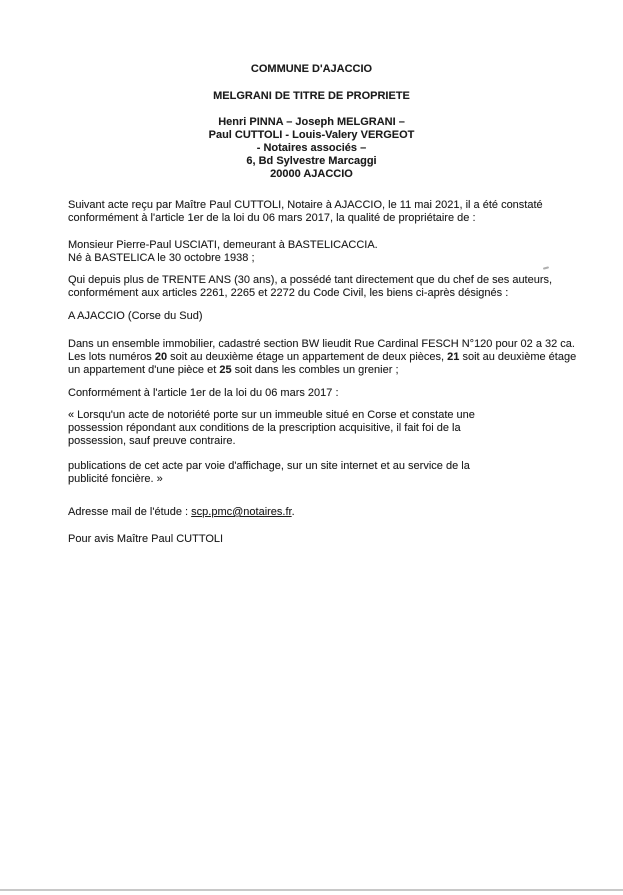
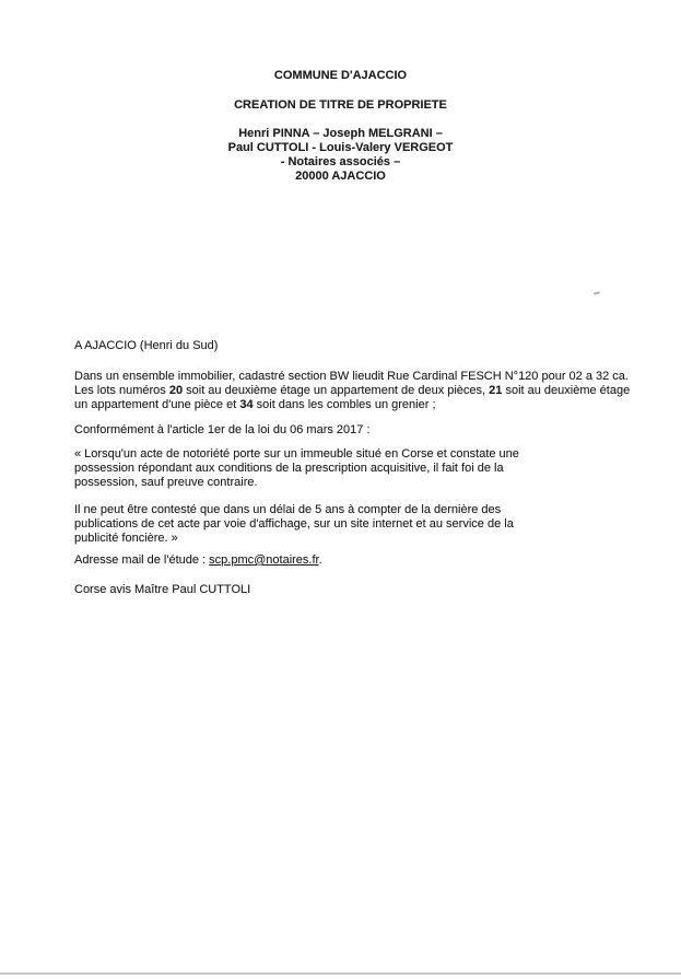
  COMMUNE D'AJACCIO
- MELGRANI DE TITRE DE PROPRIETE
+ CREATION DE TITRE DE PROPRIETE
  Henri PINNA – Joseph MELGRANI –
  Paul CUTTOLI - Louis-Valery VERGEOT
  - Notaires associés –
- 6, Bd Sylvestre Marcaggi
  20000 AJACCIO
- Suivant acte reçu par Maître Paul CUTTOLI, Notaire à AJACCIO, le 11 mai 2021, il a été constaté
- conformément à l'article 1er de la loi du 06 mars 2017, la qualité de propriétaire de :
- Monsieur Pierre-Paul USCIATI, demeurant à BASTELICACCIA.
- Né à BASTELICA le 30 octobre 1938 ;
- Qui depuis plus de TRENTE ANS (30 ans), a possédé tant directement que du chef de ses auteurs,
- conformément aux articles 2261, 2265 et 2272 du Code Civil, les biens ci-après désignés :
- A AJACCIO (Corse du Sud)
+ A AJACCIO (Henri du Sud)
  Dans un ensemble immobilier, cadastré section BW lieudit Rue Cardinal FESCH N°120 pour 02 a 32 ca.
  Les lots numéros 20 soit au deuxième étage un appartement de deux pièces, 21 soit au deuxième étage
- un appartement d'une pièce et 25 soit dans les combles un grenier ;
+ un appartement d'une pièce et 34 soit dans les combles un grenier ;
  Conformément à l'article 1er de la loi du 06 mars 2017 :
  « Lorsqu'un acte de notoriété porte sur un immeuble situé en Corse et constate une
  possession répondant aux conditions de la prescription acquisitive, il fait foi de la
  possession, sauf preuve contraire.
+ Il ne peut être contesté que dans un délai de 5 ans à compter de la dernière des
  publications de cet acte par voie d'affichage, sur un site internet et au service de la
  publicité foncière. »
  Adresse mail de l'étude : scp.pmc@notaires.fr.
- Pour avis Maître Paul CUTTOLI
+ Corse avis Maître Paul CUTTOLI
